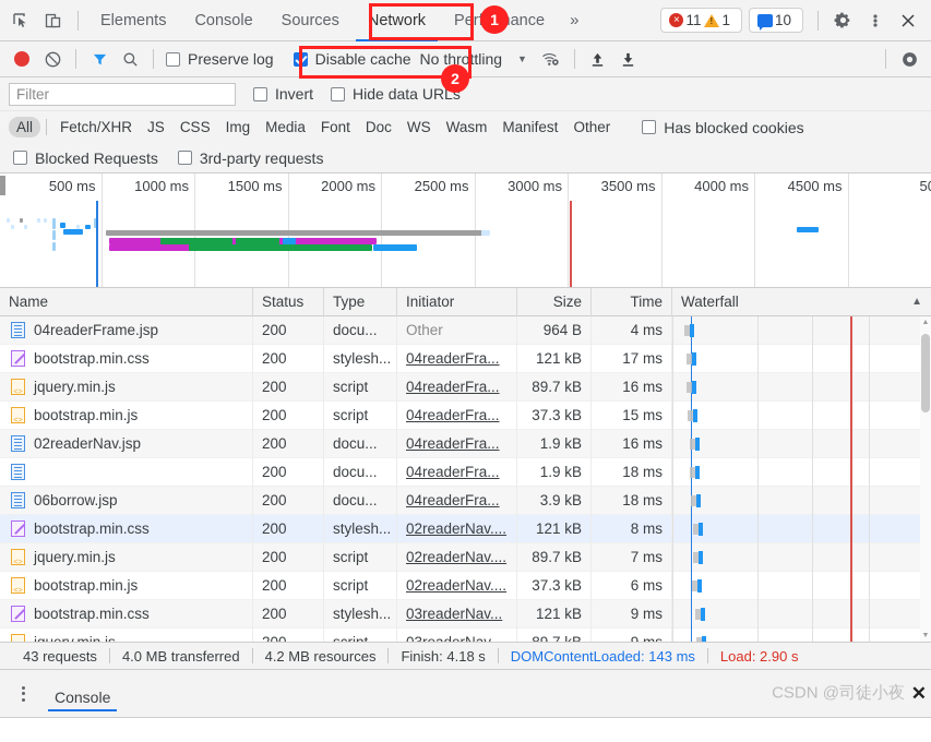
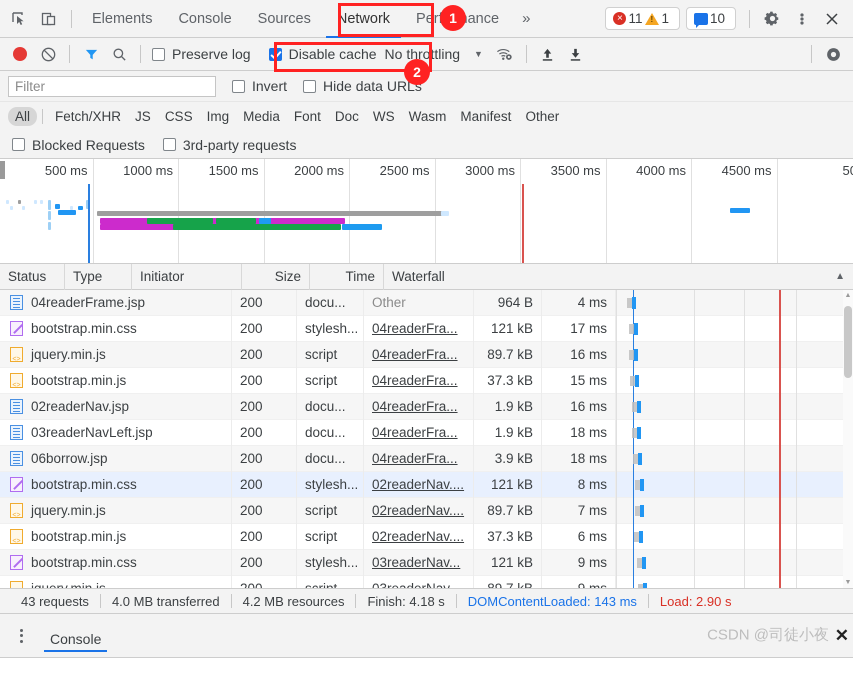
  Elements
  Console
  Sources
  Network
  »
  ×
  11
  1
  10
  Preserve log
  Disable cache
  No throttling
  ▼
  Filter
  Invert
  Hide data URLs
  All
  Fetch/XHR
  JS
  CSS
  Img
  Media
  Font
  Doc
  WS
  Wasm
  Manifest
  Other
- Has blocked cookies
  Blocked Requests
  3rd-party requests
  500 ms
  1000 ms
  1500 ms
  2000 ms
  2500 ms
  3000 ms
  3500 ms
  4000 ms
  4500 ms
- Name
  Status
  Type
  Initiator
  Size
  Time
  Waterfall
  ▲
  04readerFrame.jsp
  200
  docu...
  Other
  964 B
  4 ms
  bootstrap.min.css
  200
  stylesh...
  04readerFra...
  121 kB
  17 ms
  jquery.min.js
  200
  script
  04readerFra...
  89.7 kB
  16 ms
  bootstrap.min.js
  200
  script
  04readerFra...
  37.3 kB
  15 ms
  02readerNav.jsp
  200
  docu...
  04readerFra...
  1.9 kB
  16 ms
+ 03readerNavLeft.jsp
  200
  docu...
  04readerFra...
  1.9 kB
  18 ms
  06borrow.jsp
  200
  docu...
  04readerFra...
  3.9 kB
  18 ms
  bootstrap.min.css
  200
  stylesh...
  02readerNav....
  121 kB
  8 ms
  jquery.min.js
  200
  script
  02readerNav....
  89.7 kB
  7 ms
  bootstrap.min.js
  200
  script
  02readerNav....
  37.3 kB
  6 ms
  bootstrap.min.css
  200
  stylesh...
  03readerNav...
  121 kB
  9 ms
  43 requests
  4.0 MB transferred
  4.2 MB resources
  Finish: 4.18 s
  DOMContentLoaded: 143 ms
  Load: 2.90 s
  Console
  CSDN @司徒小夜
  ✕
  1
  2
